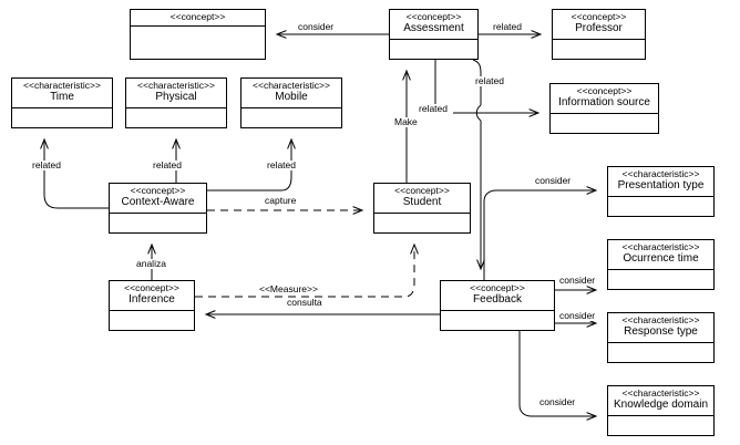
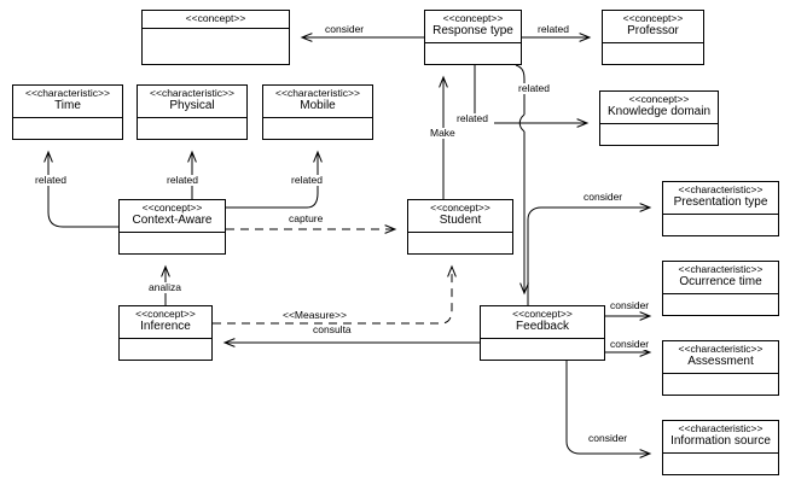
  <<concept>>
  <<concept>>
- Assessment
+ Response type
  <<concept>>
  Professor
  <<characteristic>>
  Time
  <<characteristic>>
  Physical
  <<characteristic>>
  Mobile
  <<concept>>
- Information source
+ Knowledge domain
  <<characteristic>>
  Presentation type
  <<concept>>
  Context-Aware
  <<concept>>
  Student
  <<characteristic>>
  Ocurrence time
  <<concept>>
  Inference
  <<concept>>
  Feedback
  <<characteristic>>
- Response type
+ Assessment
  <<characteristic>>
- Knowledge domain
+ Information source
  consider
  related
  related
  related
  Make
  related
  related
  related
  capture
  analiza
  <<Measure>>
  consulta
  consider
  consider
  consider
  consider
